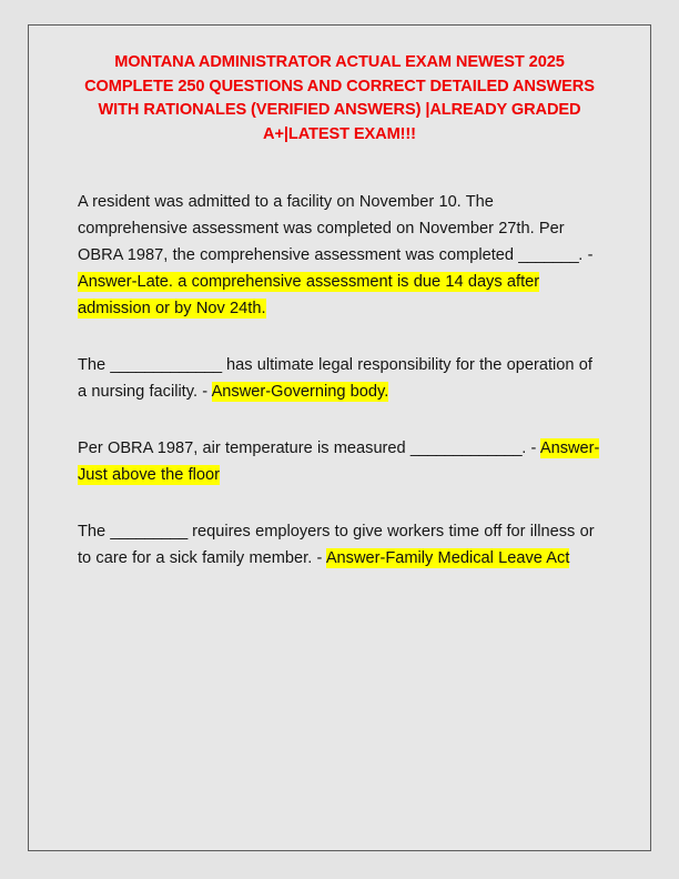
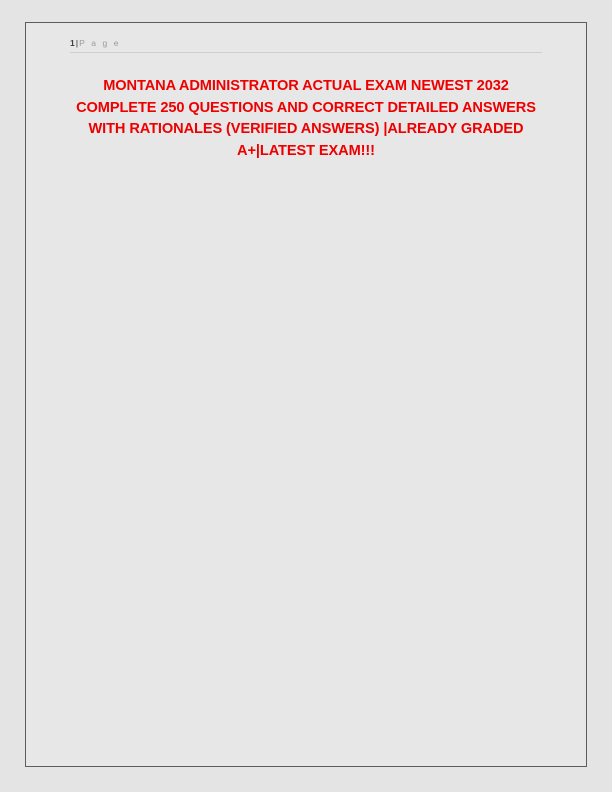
+ 1|P a g e
- MONTANA ADMINISTRATOR ACTUAL EXAM NEWEST 2025 COMPLETE 250 QUESTIONS AND CORRECT DETAILED ANSWERS WITH RATIONALES (VERIFIED ANSWERS) |ALREADY GRADED A+|LATEST EXAM!!!
+ MONTANA ADMINISTRATOR ACTUAL EXAM NEWEST 2032 COMPLETE 250 QUESTIONS AND CORRECT DETAILED ANSWERS WITH RATIONALES (VERIFIED ANSWERS) |ALREADY GRADED A+|LATEST EXAM!!!
- A resident was admitted to a facility on November 10. The comprehensive assessment was completed on November 27th. Per OBRA 1987, the comprehensive assessment was completed _______. - Answer-Late. a comprehensive assessment is due 14 days after admission or by Nov 24th.
- The _____________ has ultimate legal responsibility for the operation of a nursing facility. - Answer-Governing body.
- Per OBRA 1987, air temperature is measured _____________. - Answer-Just above the floor
- The _________ requires employers to give workers time off for illness or to care for a sick family member. - Answer-Family Medical Leave Act
